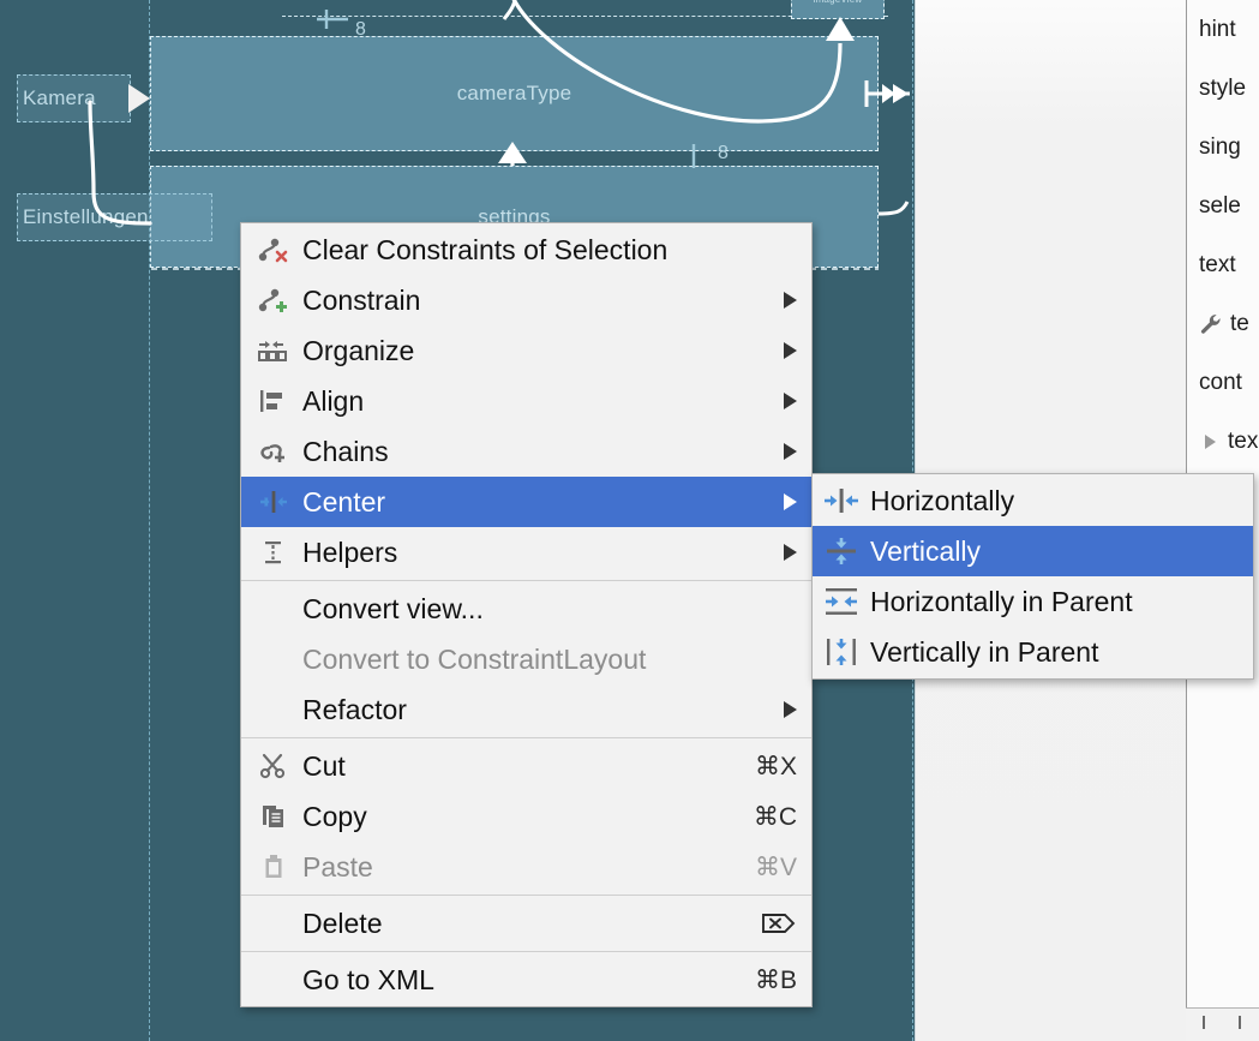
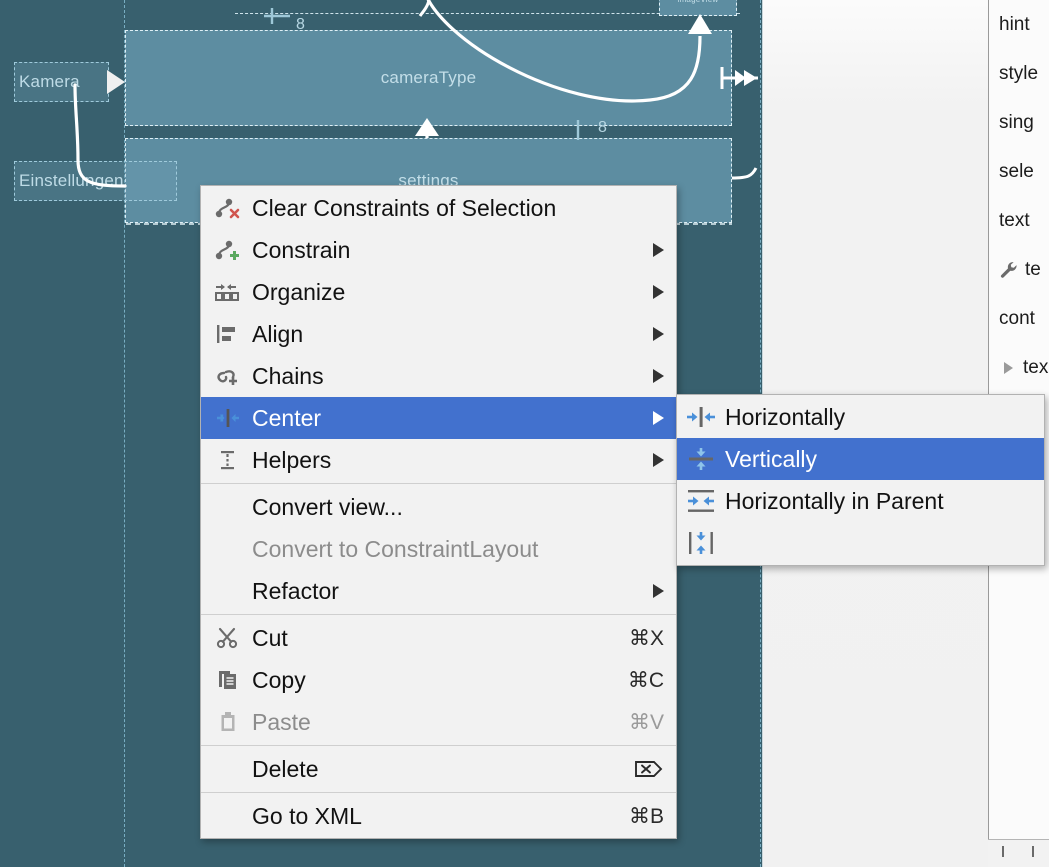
  cameraType
  settings
  Kamera
  Einstellugen
  8
  8
  hint
  style
  sing
  sele
  text
  te
  cont
  tex
  Clear Constraints of Selection
  Constrain
  Organize
  Align
  Chains
  Center
  Helpers
  Convert view...
  Convert to ConstraintLayout
  Refactor
  Cut
  ⌘X
  Copy
  ⌘C
  Paste
  ⌘V
  Delete
  Go to XML
  ⌘B
  Horizontally
  Vertically
  Horizontally in Parent
- Vertically in Parent
